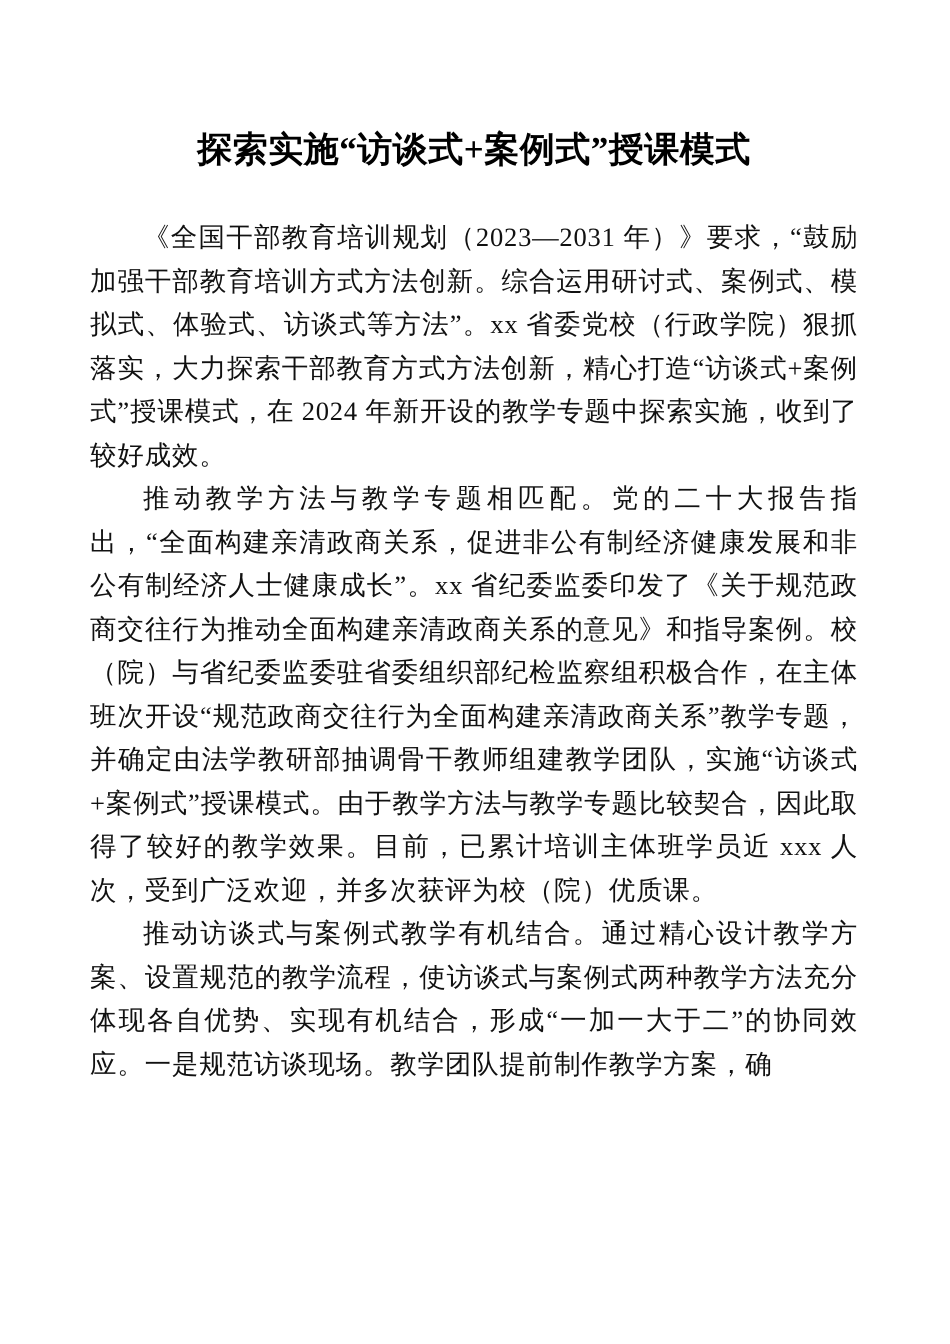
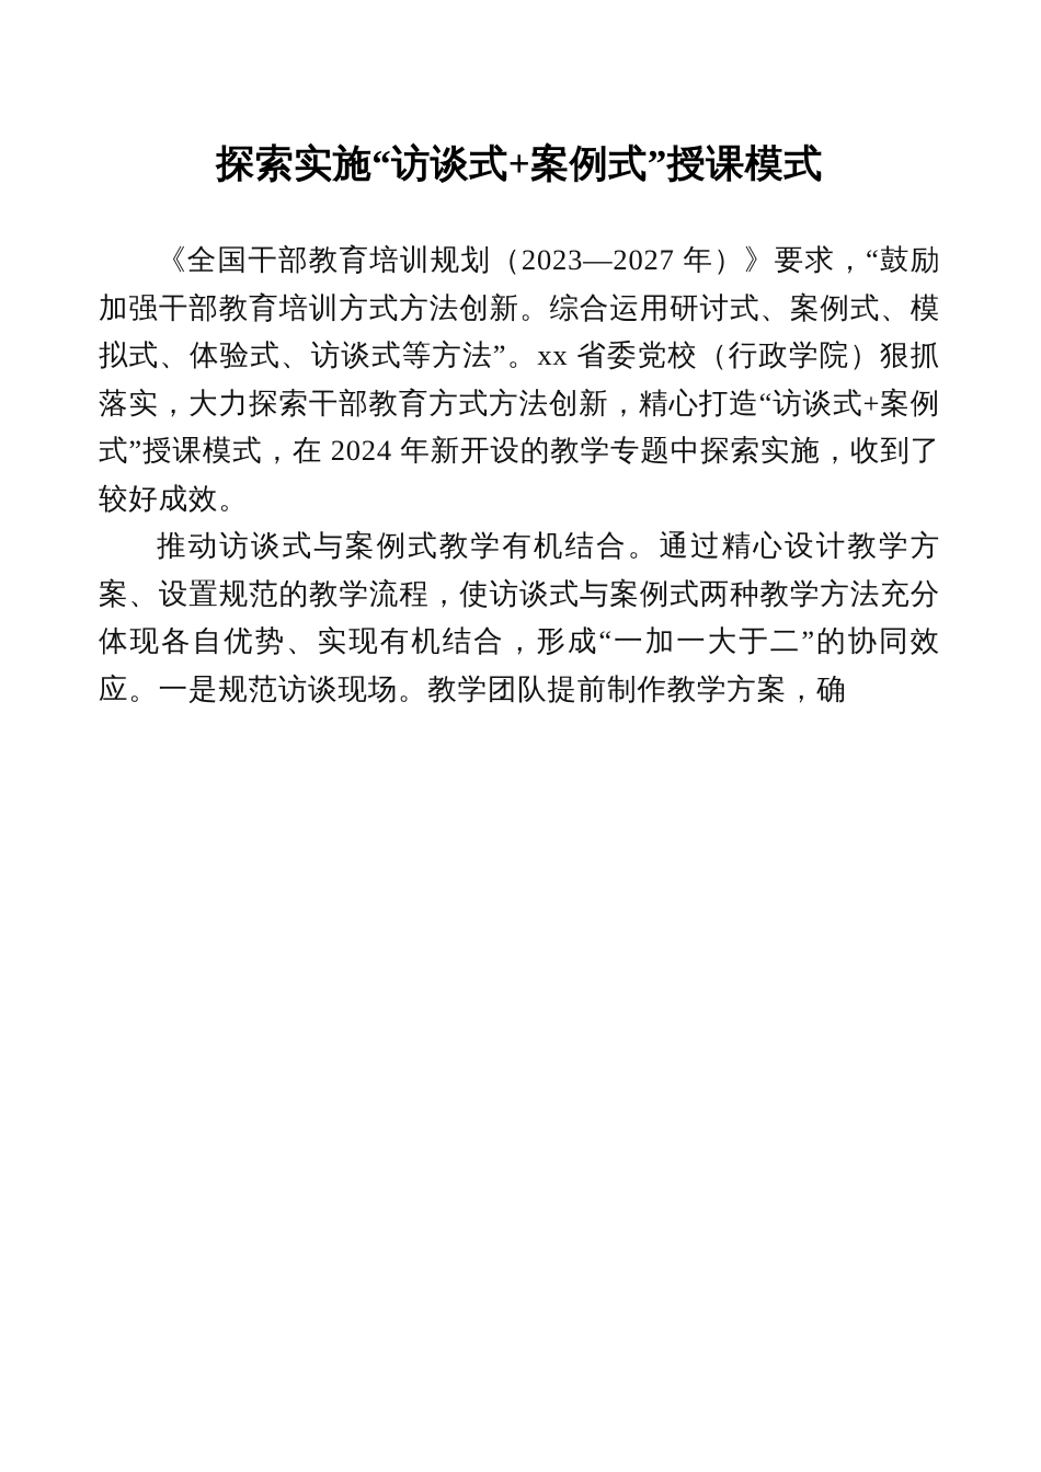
  探索实施“访谈式+案例式”授课模式
- 《全国干部教育培训规划（2023—2031 年）》要求，“鼓励加强干部教育培训方式方法创新。综合运用研讨式、案例式、模拟式、体验式、访谈式等方法”。xx 省委党校（行政学院）狠抓落实，大力探索干部教育方式方法创新，精心打造“访谈式+案例式”授课模式，在 2024 年新开设的教学专题中探索实施，收到了较好成效。
+ 《全国干部教育培训规划（2023—2027 年）》要求，“鼓励加强干部教育培训方式方法创新。综合运用研讨式、案例式、模拟式、体验式、访谈式等方法”。xx 省委党校（行政学院）狠抓落实，大力探索干部教育方式方法创新，精心打造“访谈式+案例式”授课模式，在 2024 年新开设的教学专题中探索实施，收到了较好成效。
- 推动教学方法与教学专题相匹配。党的二十大报告指出，“全面构建亲清政商关系，促进非公有制经济健康发展和非公有制经济人士健康成长”。xx 省纪委监委印发了《关于规范政商交往行为推动全面构建亲清政商关系的意见》和指导案例。校（院）与省纪委监委驻省委组织部纪检监察组积极合作，在主体班次开设“规范政商交往行为全面构建亲清政商关系”教学专题，并确定由法学教研部抽调骨干教师组建教学团队，实施“访谈式+案例式”授课模式。由于教学方法与教学专题比较契合，因此取得了较好的教学效果。目前，已累计培训主体班学员近 xxx 人次，受到广泛欢迎，并多次获评为校（院）优质课。
  推动访谈式与案例式教学有机结合。通过精心设计教学方案、设置规范的教学流程，使访谈式与案例式两种教学方法充分体现各自优势、实现有机结合，形成“一加一大于二”的协同效应。一是规范访谈现场。教学团队提前制作教学方案，确
